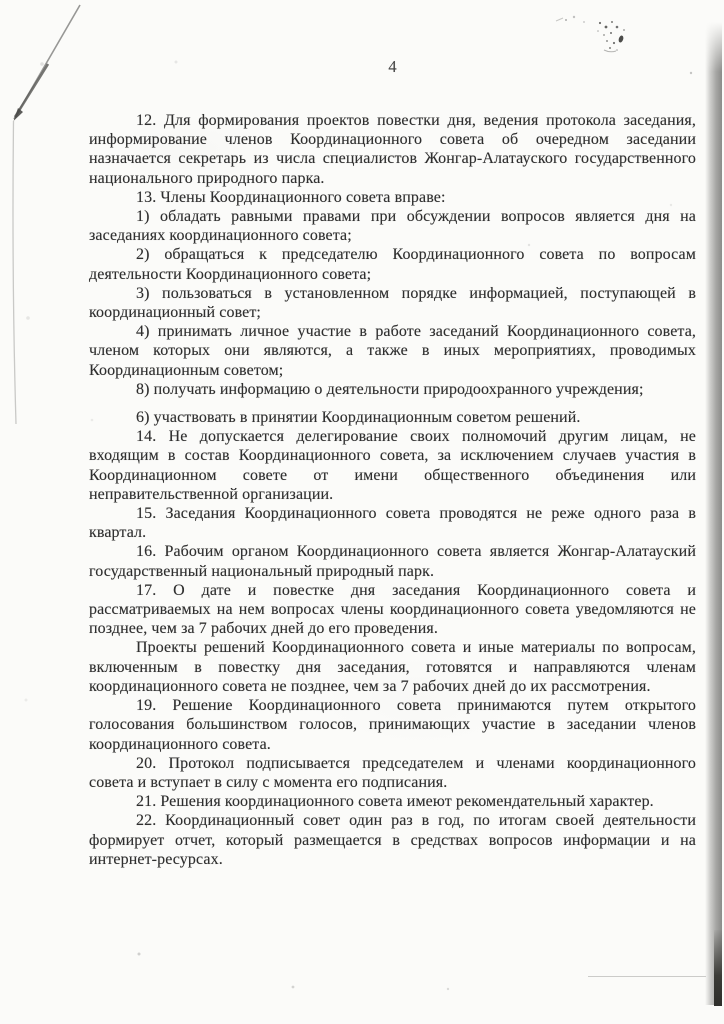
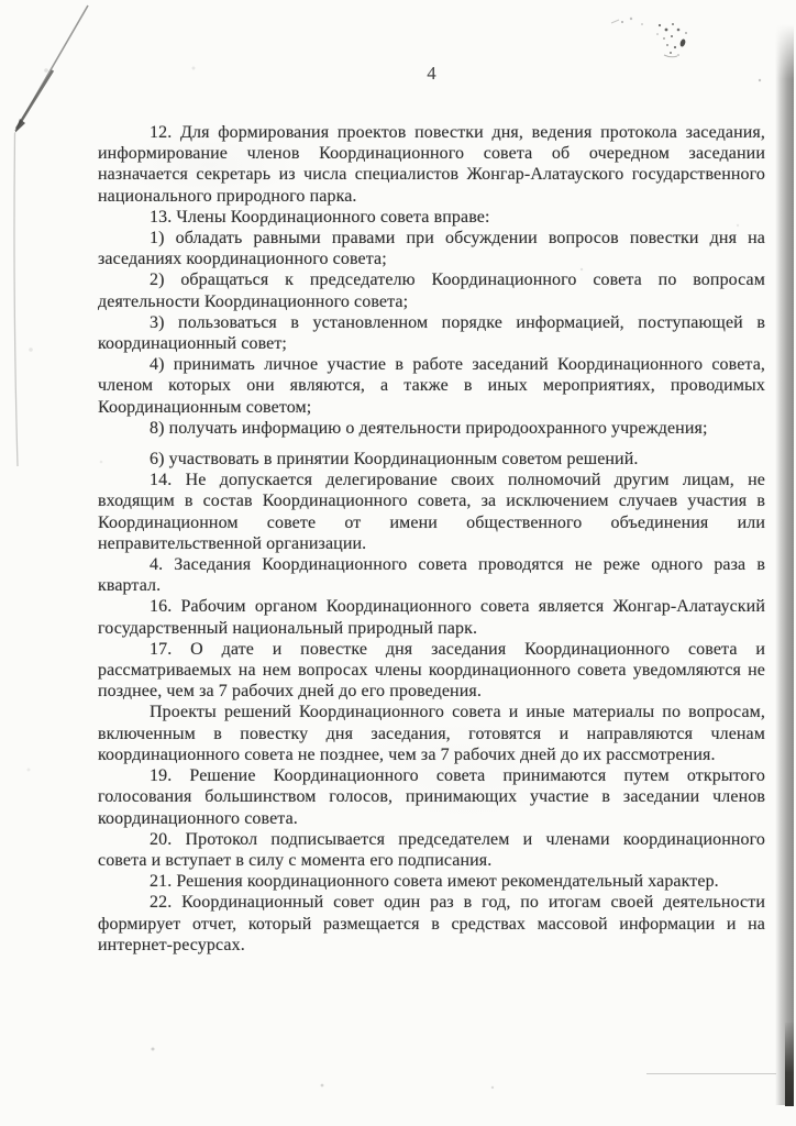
  4
  12. Для формирования проектов повестки дня, ведения протокола заседания, информирование членов Координационного совета об очередном заседании назначается секретарь из числа специалистов Жонгар-Алатауского государственного национального природного парка.
  13. Члены Координационного совета вправе:
- 1) обладать равными правами при обсуждении вопросов является дня на заседаниях координационного совета;
+ 1) обладать равными правами при обсуждении вопросов повестки дня на заседаниях координационного совета;
  2) обращаться к председателю Координационного совета по вопросам деятельности Координационного совета;
  3) пользоваться в установленном порядке информацией, поступающей в координационный совет;
  4) принимать личное участие в работе заседаний Координационного совета, членом которых они являются, а также в иных мероприятиях, проводимых Координационным советом;
  8) получать информацию о деятельности природоохранного учреждения;
  6) участвовать в принятии Координационным советом решений.
  14. Не допускается делегирование своих полномочий другим лицам, не входящим в состав Координационного совета, за исключением случаев участия в Координационном совете от имени общественного объединения или неправительственной организации.
- 15. Заседания Координационного совета проводятся не реже одного раза в квартал.
+ 4. Заседания Координационного совета проводятся не реже одного раза в квартал.
  16. Рабочим органом Координационного совета является Жонгар-Алатауский государственный национальный природный парк.
  17. О дате и повестке дня заседания Координационного совета и рассматриваемых на нем вопросах члены координационного совета уведомляются не позднее, чем за 7 рабочих дней до его проведения.
  Проекты решений Координационного совета и иные материалы по вопросам, включенным в повестку дня заседания, готовятся и направляются членам координационного совета не позднее, чем за 7 рабочих дней до их рассмотрения.
  19. Решение Координационного совета принимаются путем открытого голосования большинством голосов, принимающих участие в заседании членов координационного совета.
  20. Протокол подписывается председателем и членами координационного совета и вступает в силу с момента его подписания.
  21. Решения координационного совета имеют рекомендательный характер.
- 22. Координационный совет один раз в год, по итогам своей деятельности формирует отчет, который размещается в средствах вопросов информации и на интернет-ресурсах.
+ 22. Координационный совет один раз в год, по итогам своей деятельности формирует отчет, который размещается в средствах массовой информации и на интернет-ресурсах.
